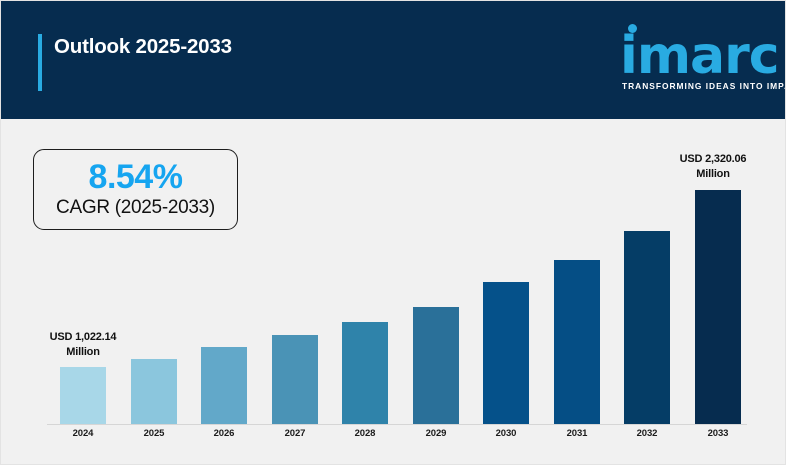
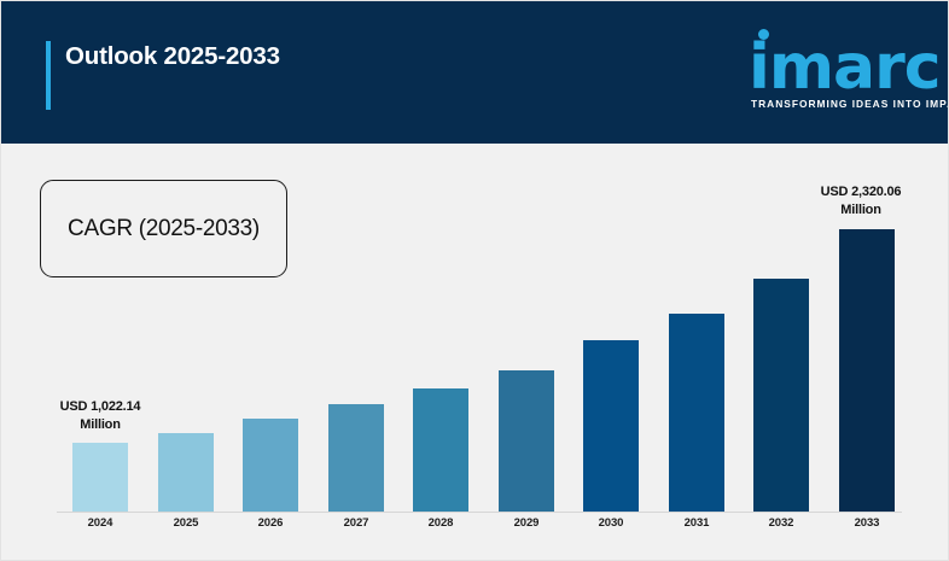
  Outlook 2025-2033
  imarc
  TRANSFORMING IDEAS INTO IMP
- 8.54%
  CAGR (2025-2033)
  2024
  2025
  2026
  2027
  2028
  2029
  2030
  2031
  2032
  2033
  USD 1,022.14
  Million
  USD 2,320.06
  Million
